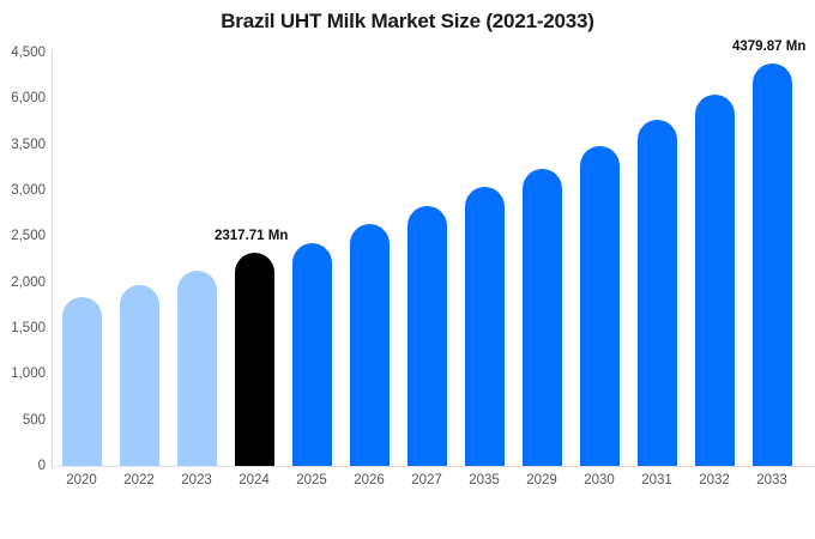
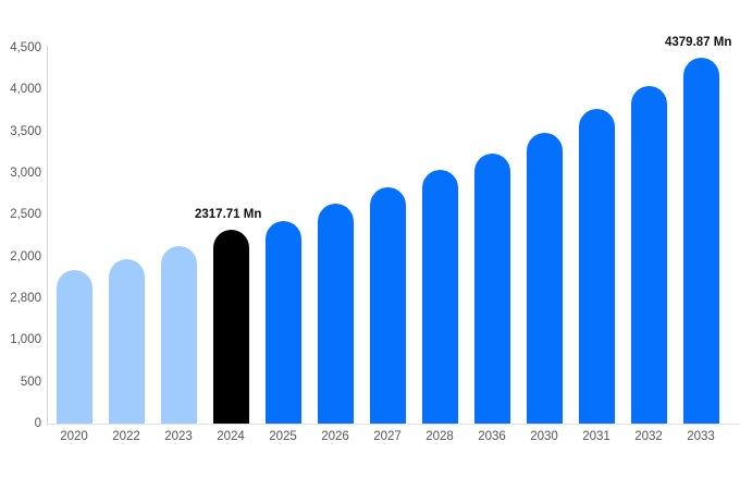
- Brazil UHT Milk Market Size (2021-2033)
  0
  500
  1,000
- 1,500
+ 2,800
  2,000
  2,500
  3,000
  3,500
- 6,000
+ 4,000
  4,500
  2020
  2022
  2023
  2024
  2025
  2026
  2027
- 2035
+ 2028
- 2029
+ 2036
  2030
  2031
  2032
  2033
  2317.71 Mn
  4379.87 Mn
